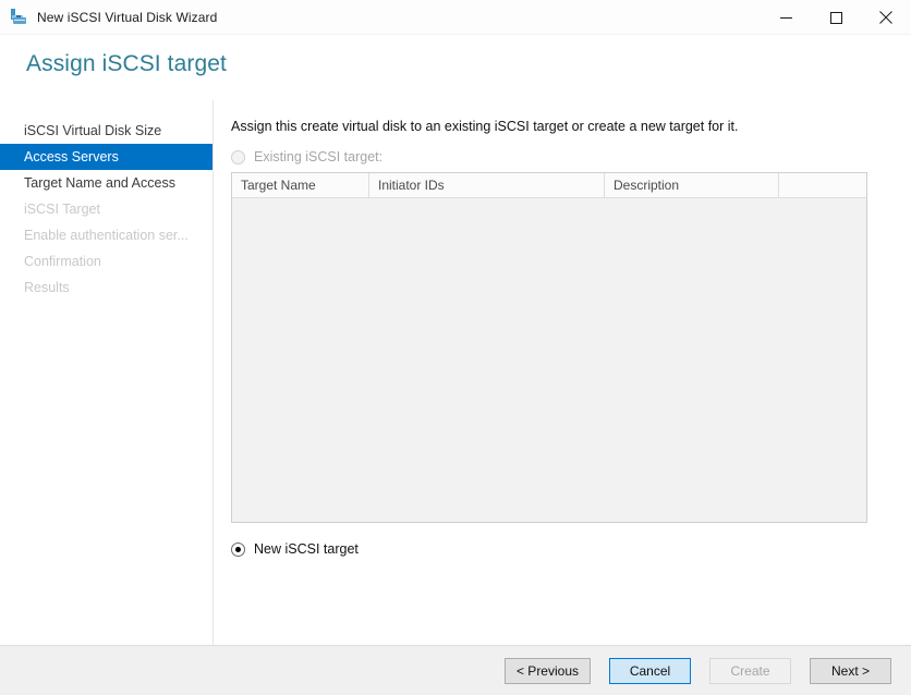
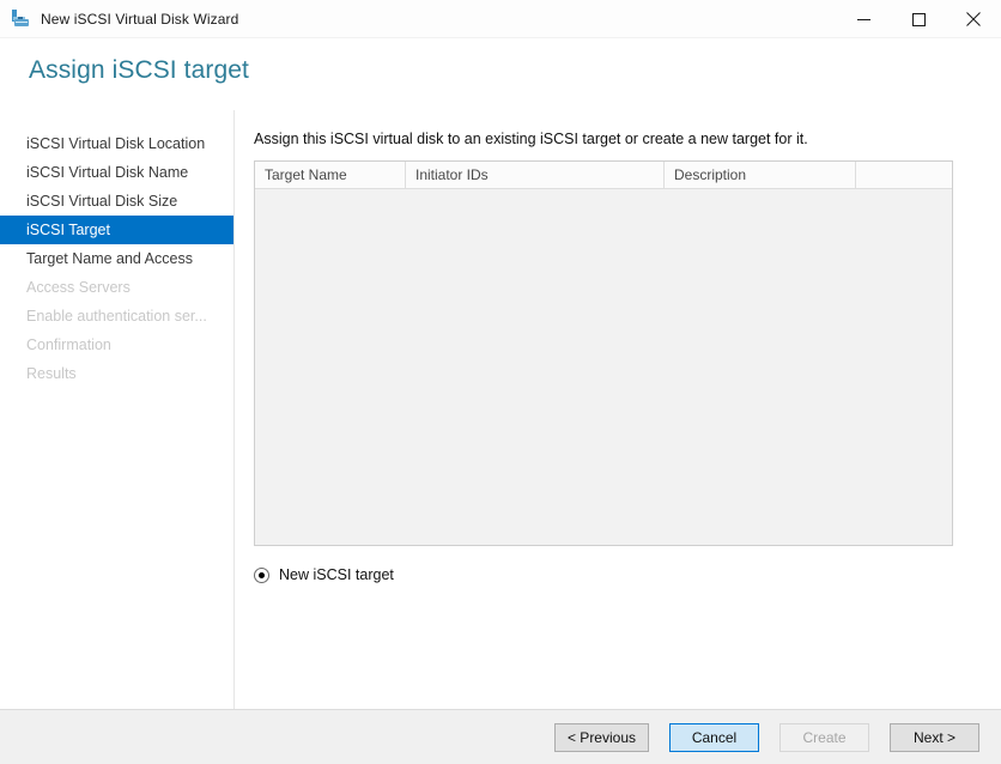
  New iSCSI Virtual Disk Wizard
  Assign iSCSI target
+ iSCSI Virtual Disk Location
+ iSCSI Virtual Disk Name
  iSCSI Virtual Disk Size
- Access Servers
+ iSCSI Target
  Target Name and Access
- iSCSI Target
+ Access Servers
  Enable authentication ser...
  Confirmation
  Results
- Assign this create virtual disk to an existing iSCSI target or create a new target for it.
+ Assign this iSCSI virtual disk to an existing iSCSI target or create a new target for it.
- Existing iSCSI target:
  Target Name
  Initiator IDs
  Description
  New iSCSI target
  < Previous
  Cancel
  Create
  Next >
